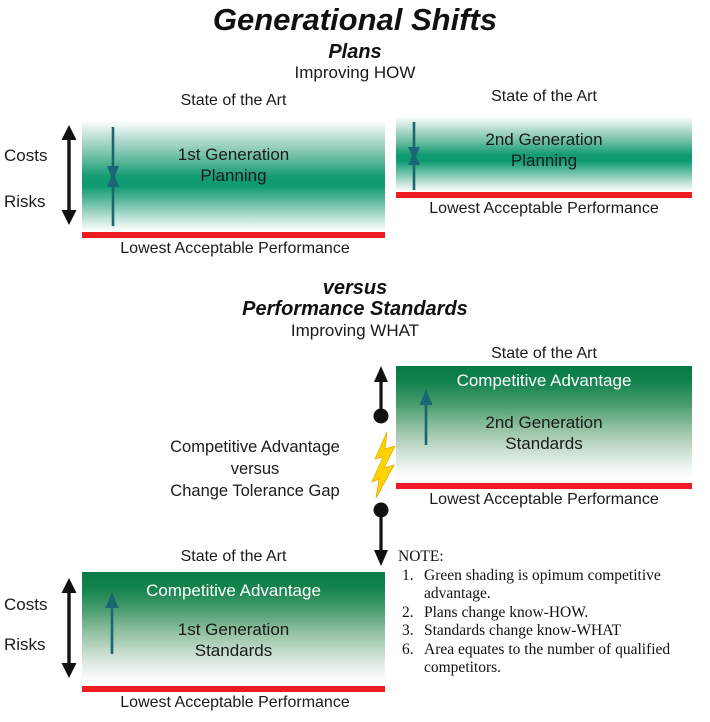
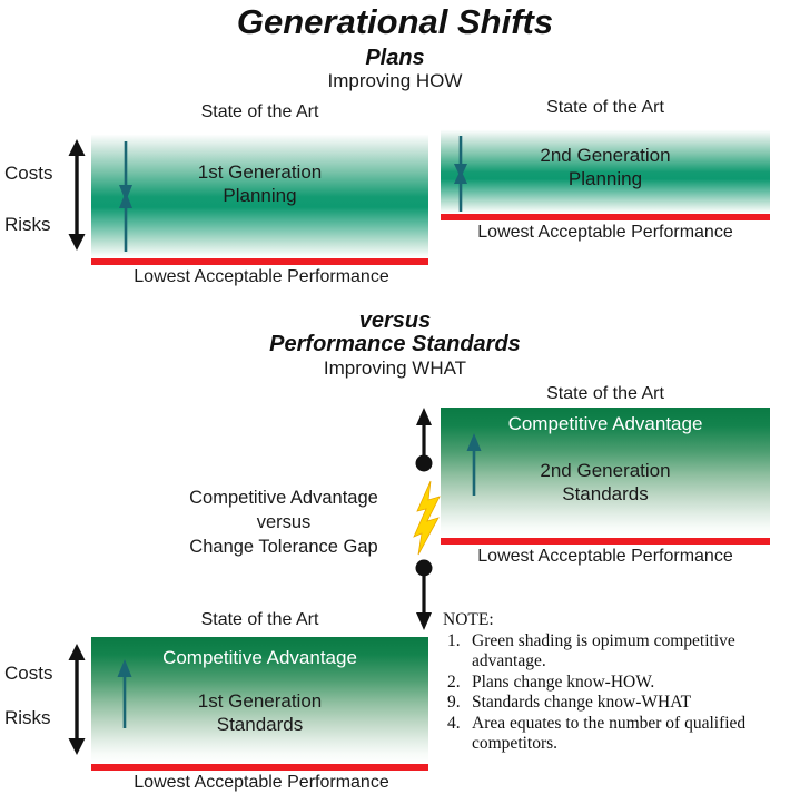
  Generational Shifts
  Plans
  Improving HOW
  versus
  Performance Standards
  Improving WHAT
  State of the Art
  1st Generation
  Planning
  Lowest Acceptable Performance
  Costs
  Risks
  State of the Art
  2nd Generation
  Planning
  Lowest Acceptable Performance
  State of the Art
  Competitive Advantage
  2nd Generation
  Standards
  Lowest Acceptable Performance
  State of the Art
  Competitive Advantage
  1st Generation
  Standards
  Lowest Acceptable Performance
  Costs
  Risks
  Competitive Advantage
  versus
  Change Tolerance Gap
  NOTE:
  1.
  Green shading is opimum competitive advantage.
  2.
  Plans change know-HOW.
- 3.
+ 9.
  Standards change know-WHAT
- 6.
+ 4.
  Area equates to the number of qualified competitors.
